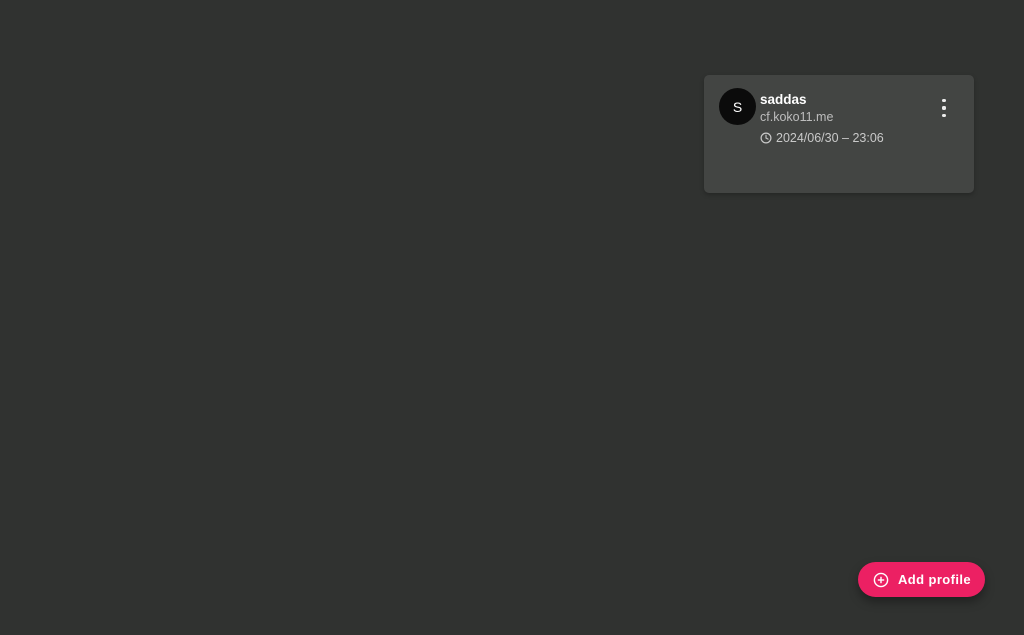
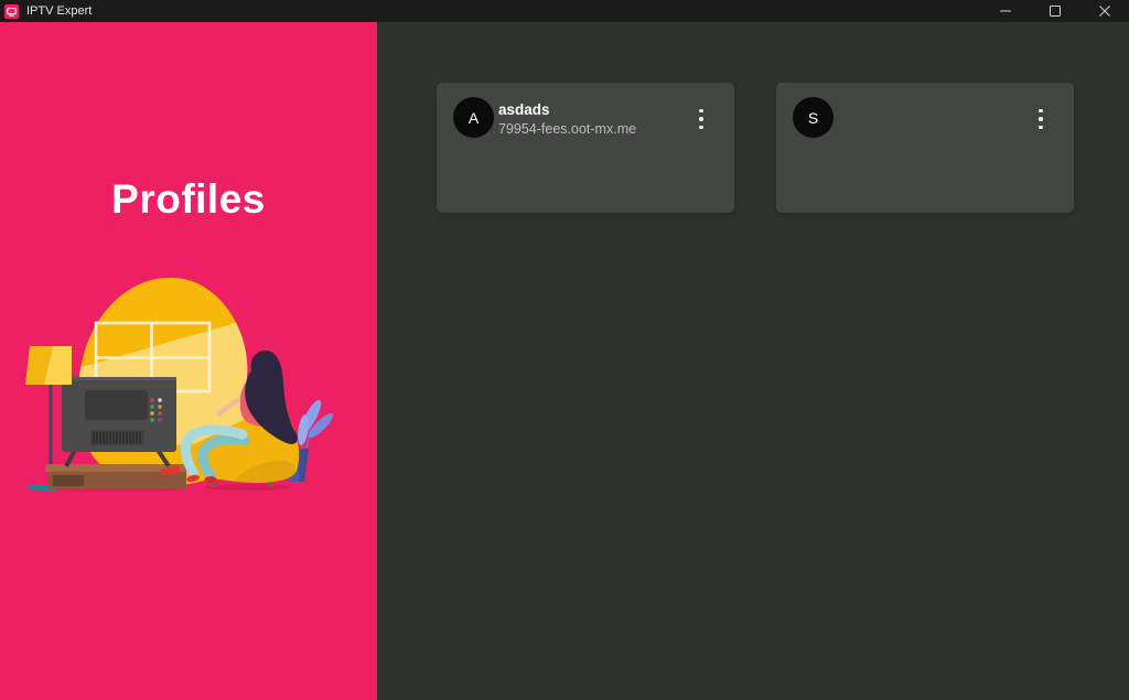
+ IPTV Expert
+ Profiles
+ A
+ asdads
+ 79954-fees.oot-mx.me
  S
- saddas
- cf.koko11.me
- 2024/06/30 – 23:06
- Add profile
